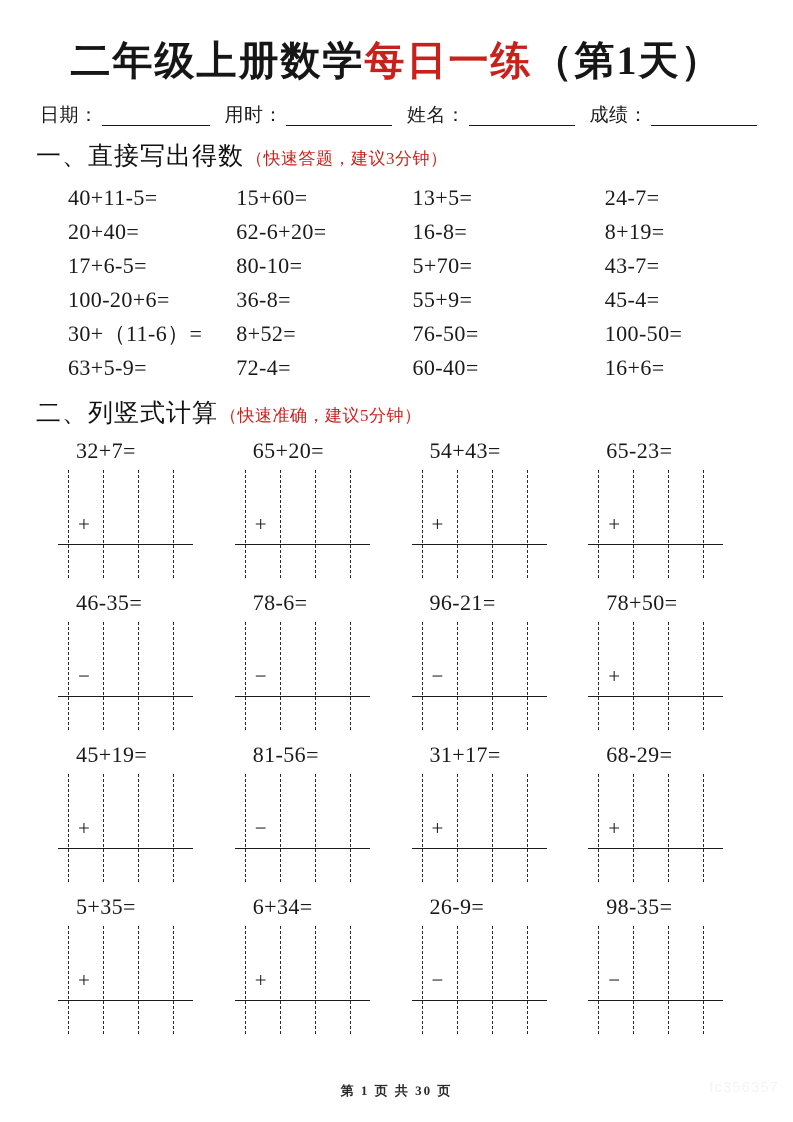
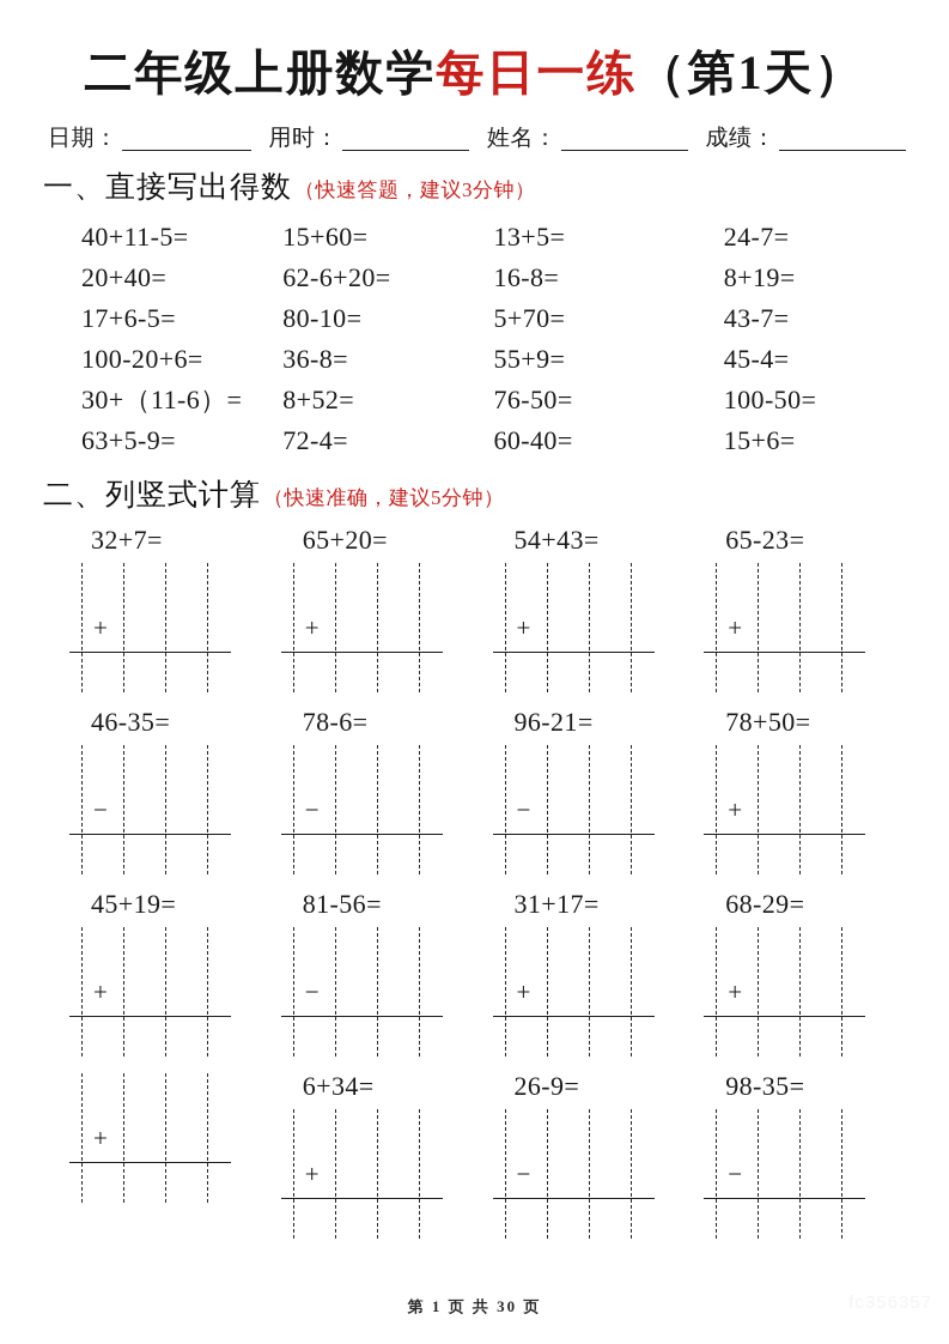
  二年级上册数学每日一练（第1天）
  日期：
  用时：
  姓名：
  成绩：
  一、直接写出得数
  （快速答题，建议3分钟）
  40+11-5=
  15+60=
  13+5=
  24-7=
  20+40=
  62-6+20=
  16-8=
  8+19=
  17+6-5=
  80-10=
  5+70=
  43-7=
  100-20+6=
  36-8=
  55+9=
  45-4=
  30+（11-6）=
  8+52=
  76-50=
  100-50=
  63+5-9=
  72-4=
  60-40=
- 16+6=
+ 15+6=
  二、列竖式计算
  （快速准确，建议5分钟）
  32+7=
  +
  65+20=
  +
  54+43=
  +
  65-23=
  +
  46-35=
  −
  78-6=
  −
  96-21=
  −
  78+50=
  +
  45+19=
  +
  81-56=
  −
  31+17=
  +
  68-29=
  +
- 5+35=
  +
  6+34=
  +
  26-9=
  −
  98-35=
  −
  第 1 页 共 30 页
